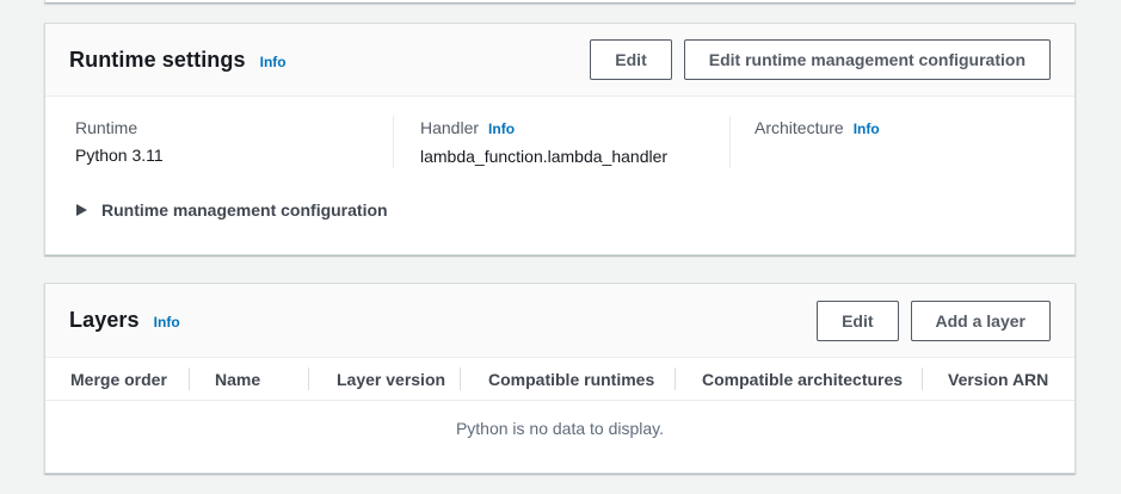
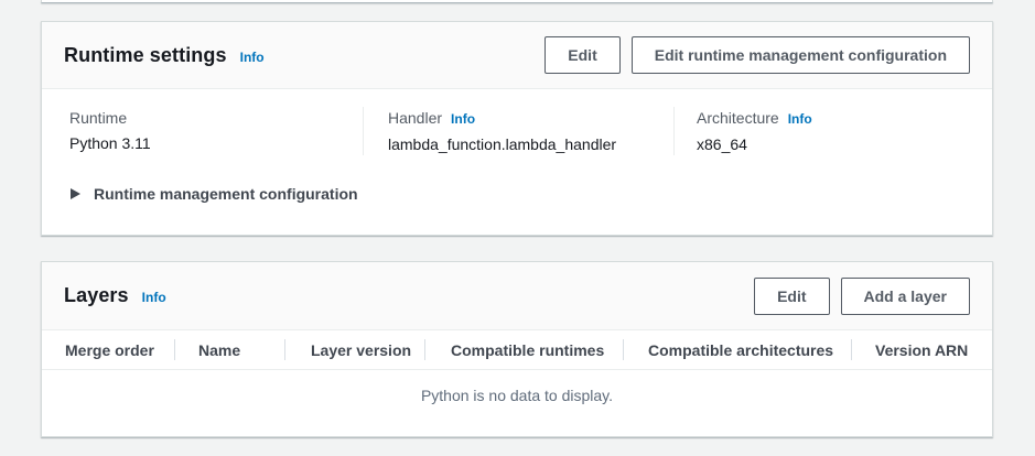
  Runtime settings
  Info
  Edit
  Edit runtime management configuration
  Runtime
  Python 3.11
  Handler
  Info
  lambda_function.lambda_handler
  Architecture
  Info
+ x86_64
  Runtime management configuration
  Layers
  Info
  Edit
  Add a layer
  Merge order
  Name
  Layer version
  Compatible runtimes
  Compatible architectures
  Version ARN
  Python is no data to display.
